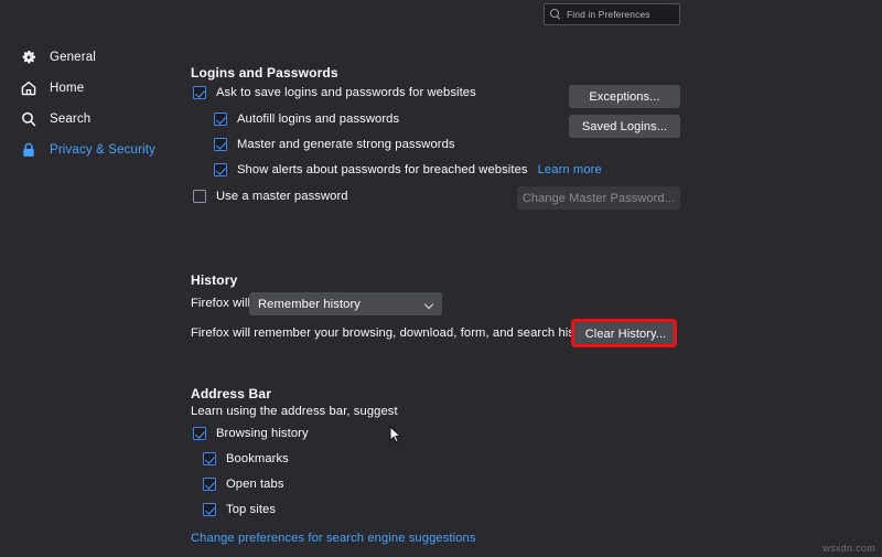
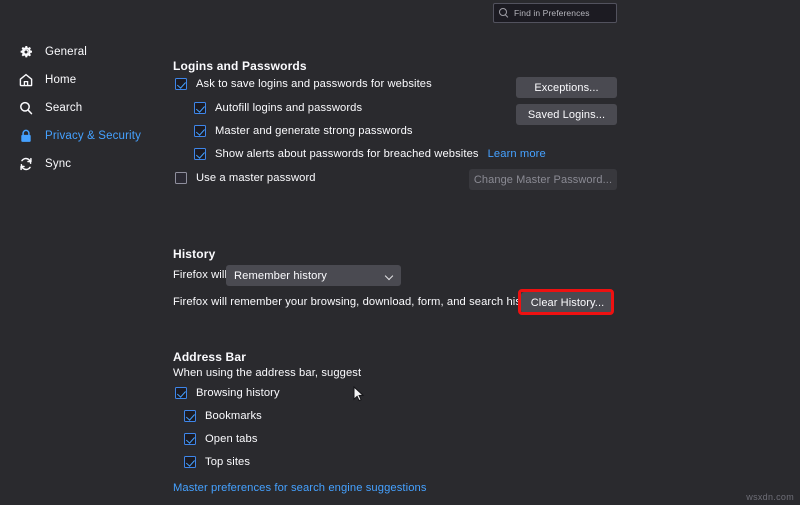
  Find in Preferences
  General
  Home
  Search
  Privacy & Security
+ Sync
  Logins and Passwords
  Ask to save logins and passwords for websites
  Autofill logins and passwords
  Master and generate strong passwords
  Show alerts about passwords for breached websites
  Learn more
  Use a master password
  Exceptions...
  Saved Logins...
  Change Master Password...
  History
  Firefox wil
  Remember history
  Firefox will remember your browsing, download, form, and search his
  Clear History...
  Address Bar
- Learn using the address bar, suggest
+ When using the address bar, suggest
  Browsing history
  Bookmarks
  Open tabs
  Top sites
- Change preferences for search engine suggestions
+ Master preferences for search engine suggestions
  wsxdn.com
